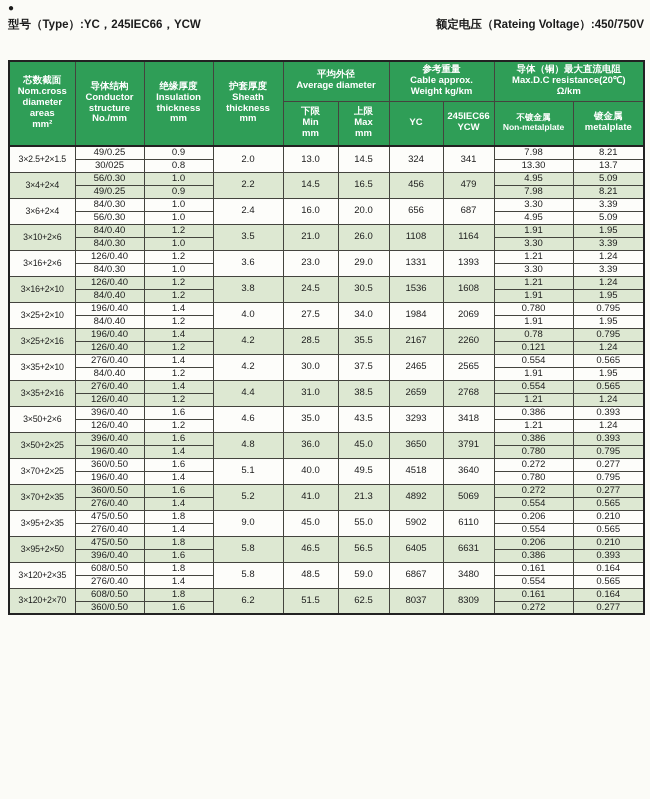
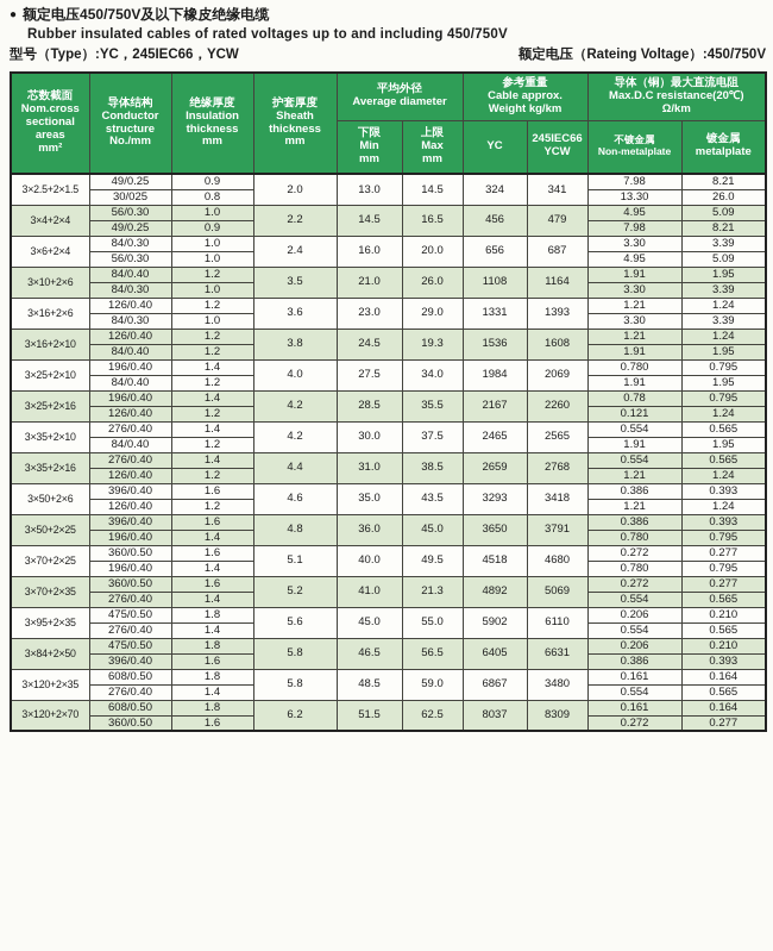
  ●
+ 额定电压450/750V及以下橡皮绝缘电缆
+ Rubber insulated cables of rated voltages up to and including 450/750V
  型号（Type）:YC，245IEC66，YCW
  额定电压（Rateing Voltage）:450/750V
- 芯数截面 Nom.cross diameter areas mm²	导体结构 Conductor structure No./mm	绝缘厚度 Insulation thickness mm	护套厚度 Sheath thickness mm	平均外径 Average diameter	参考重量 Cable approx. Weight kg/km	导体（铜）最大直流电阻 Max.D.C resistance(20℃) Ω/km
+ 芯数截面 Nom.cross sectional areas mm²	导体结构 Conductor structure No./mm	绝缘厚度 Insulation thickness mm	护套厚度 Sheath thickness mm	平均外径 Average diameter	参考重量 Cable approx. Weight kg/km	导体（铜）最大直流电阻 Max.D.C resistance(20℃) Ω/km
  下限 Min mm	上限 Max mm	YC	245IEC66 YCW	不镀金属 Non-metalplate	镀金属 metalplate
  3×2.5+2×1.5	49/0.25	0.9	2.0	13.0	14.5	324	341	7.98	8.21
- 30/025	0.8	13.30	13.7
+ 30/025	0.8	13.30	26.0
  3×4+2×4	56/0.30	1.0	2.2	14.5	16.5	456	479	4.95	5.09
  49/0.25	0.9	7.98	8.21
  3×6+2×4	84/0.30	1.0	2.4	16.0	20.0	656	687	3.30	3.39
  56/0.30	1.0	4.95	5.09
  3×10+2×6	84/0.40	1.2	3.5	21.0	26.0	1108	1164	1.91	1.95
  84/0.30	1.0	3.30	3.39
  3×16+2×6	126/0.40	1.2	3.6	23.0	29.0	1331	1393	1.21	1.24
  84/0.30	1.0	3.30	3.39
- 3×16+2×10	126/0.40	1.2	3.8	24.5	30.5	1536	1608	1.21	1.24
+ 3×16+2×10	126/0.40	1.2	3.8	24.5	19.3	1536	1608	1.21	1.24
  84/0.40	1.2	1.91	1.95
  3×25+2×10	196/0.40	1.4	4.0	27.5	34.0	1984	2069	0.780	0.795
  84/0.40	1.2	1.91	1.95
  3×25+2×16	196/0.40	1.4	4.2	28.5	35.5	2167	2260	0.78	0.795
  126/0.40	1.2	0.121	1.24
  3×35+2×10	276/0.40	1.4	4.2	30.0	37.5	2465	2565	0.554	0.565
  84/0.40	1.2	1.91	1.95
  3×35+2×16	276/0.40	1.4	4.4	31.0	38.5	2659	2768	0.554	0.565
  126/0.40	1.2	1.21	1.24
  3×50+2×6	396/0.40	1.6	4.6	35.0	43.5	3293	3418	0.386	0.393
  126/0.40	1.2	1.21	1.24
  3×50+2×25	396/0.40	1.6	4.8	36.0	45.0	3650	3791	0.386	0.393
  196/0.40	1.4	0.780	0.795
- 3×70+2×25	360/0.50	1.6	5.1	40.0	49.5	4518	3640	0.272	0.277
+ 3×70+2×25	360/0.50	1.6	5.1	40.0	49.5	4518	4680	0.272	0.277
  196/0.40	1.4	0.780	0.795
  3×70+2×35	360/0.50	1.6	5.2	41.0	21.3	4892	5069	0.272	0.277
  276/0.40	1.4	0.554	0.565
- 3×95+2×35	475/0.50	1.8	9.0	45.0	55.0	5902	6110	0.206	0.210
+ 3×95+2×35	475/0.50	1.8	5.6	45.0	55.0	5902	6110	0.206	0.210
  276/0.40	1.4	0.554	0.565
- 3×95+2×50	475/0.50	1.8	5.8	46.5	56.5	6405	6631	0.206	0.210
+ 3×84+2×50	475/0.50	1.8	5.8	46.5	56.5	6405	6631	0.206	0.210
  396/0.40	1.6	0.386	0.393
  3×120+2×35	608/0.50	1.8	5.8	48.5	59.0	6867	3480	0.161	0.164
  276/0.40	1.4	0.554	0.565
  3×120+2×70	608/0.50	1.8	6.2	51.5	62.5	8037	8309	0.161	0.164
  360/0.50	1.6	0.272	0.277
